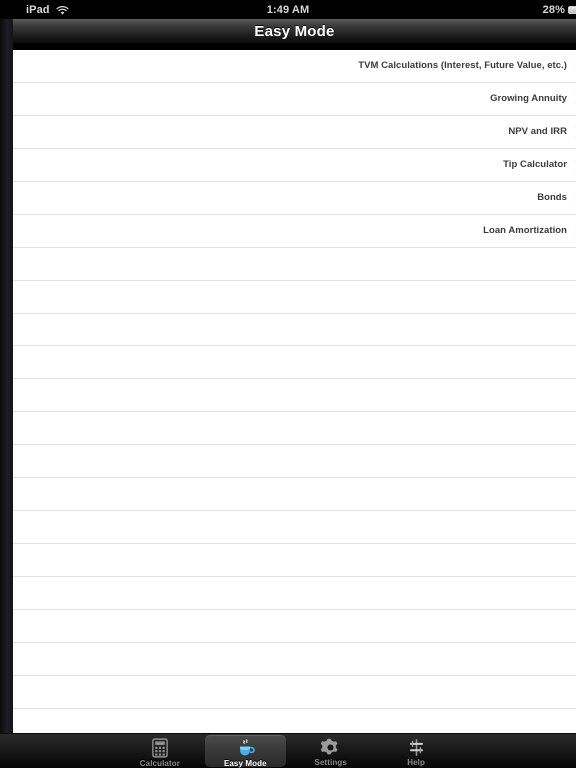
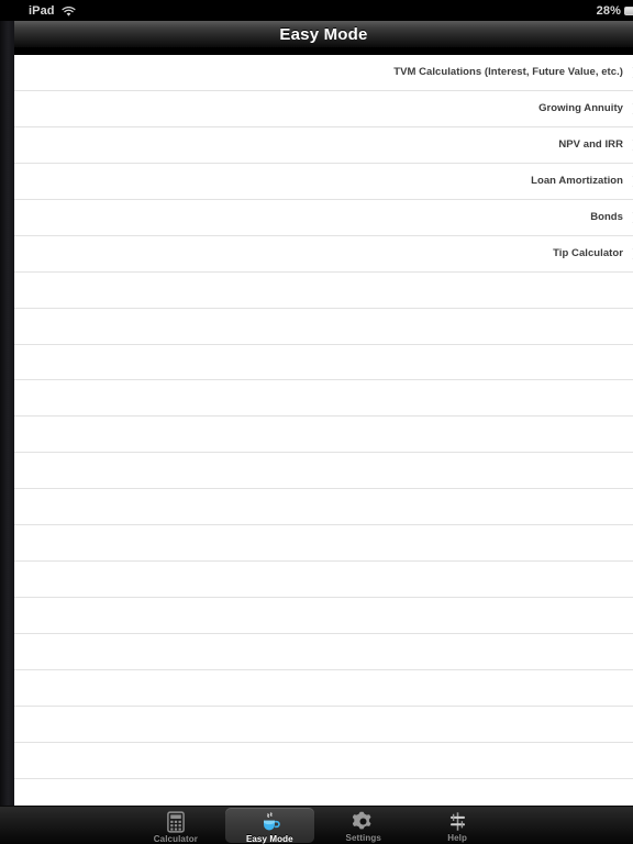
  iPad
- 1:49 AM
  28%
  Easy Mode
  TVM Calculations (Interest, Future Value, etc.)
  Growing Annuity
  NPV and IRR
- Tip Calculator
+ Loan Amortization
  Bonds
- Loan Amortization
+ Tip Calculator
  Calculator
  Easy Mode
  Settings
  Help
